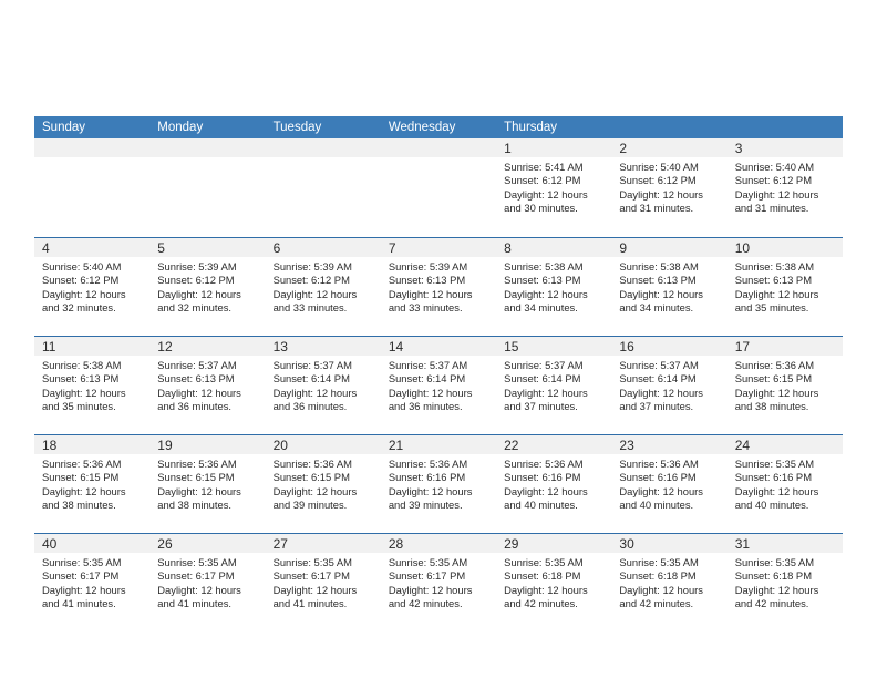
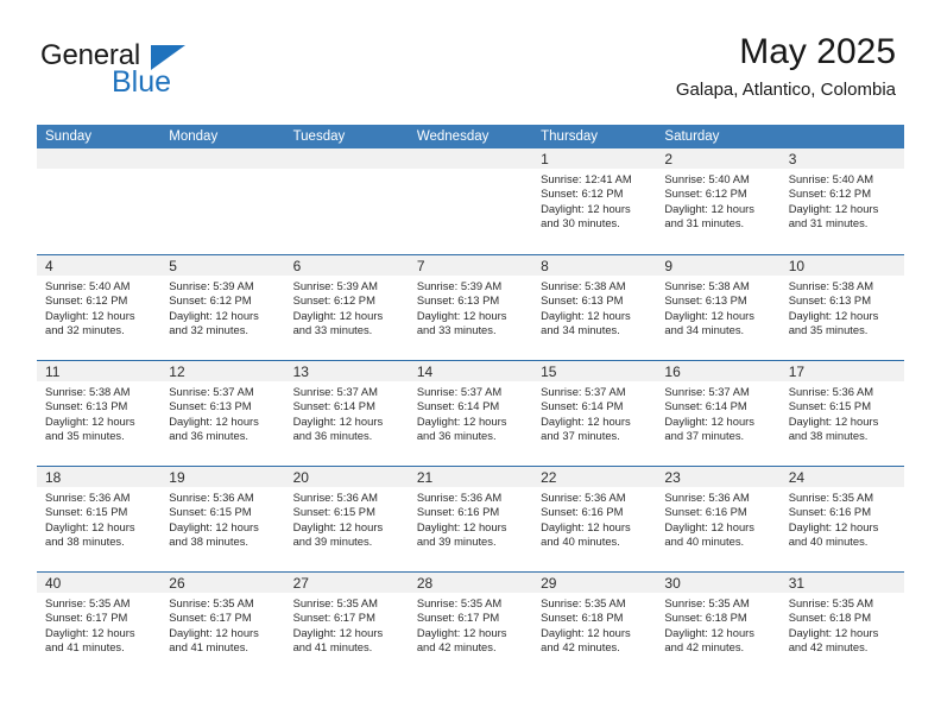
+ General
+ Blue
+ May 2025
+ Galapa, Atlantico, Colombia
  Sunday
  Monday
  Tuesday
  Wednesday
  Thursday
+ Saturday
  1
- Sunrise: 5:41 AM
+ Sunrise: 12:41 AM
  Sunset: 6:12 PM
  Daylight: 12 hours
  and 30 minutes.
  2
  Sunrise: 5:40 AM
  Sunset: 6:12 PM
  Daylight: 12 hours
  and 31 minutes.
  3
  Sunrise: 5:40 AM
  Sunset: 6:12 PM
  Daylight: 12 hours
  and 31 minutes.
  4
  Sunrise: 5:40 AM
  Sunset: 6:12 PM
  Daylight: 12 hours
  and 32 minutes.
  5
  Sunrise: 5:39 AM
  Sunset: 6:12 PM
  Daylight: 12 hours
  and 32 minutes.
  6
  Sunrise: 5:39 AM
  Sunset: 6:12 PM
  Daylight: 12 hours
  and 33 minutes.
  7
  Sunrise: 5:39 AM
  Sunset: 6:13 PM
  Daylight: 12 hours
  and 33 minutes.
  8
  Sunrise: 5:38 AM
  Sunset: 6:13 PM
  Daylight: 12 hours
  and 34 minutes.
  9
  Sunrise: 5:38 AM
  Sunset: 6:13 PM
  Daylight: 12 hours
  and 34 minutes.
  10
  Sunrise: 5:38 AM
  Sunset: 6:13 PM
  Daylight: 12 hours
  and 35 minutes.
  11
  Sunrise: 5:38 AM
  Sunset: 6:13 PM
  Daylight: 12 hours
  and 35 minutes.
  12
  Sunrise: 5:37 AM
  Sunset: 6:13 PM
  Daylight: 12 hours
  and 36 minutes.
  13
  Sunrise: 5:37 AM
  Sunset: 6:14 PM
  Daylight: 12 hours
  and 36 minutes.
  14
  Sunrise: 5:37 AM
  Sunset: 6:14 PM
  Daylight: 12 hours
  and 36 minutes.
  15
  Sunrise: 5:37 AM
  Sunset: 6:14 PM
  Daylight: 12 hours
  and 37 minutes.
  16
  Sunrise: 5:37 AM
  Sunset: 6:14 PM
  Daylight: 12 hours
  and 37 minutes.
  17
  Sunrise: 5:36 AM
  Sunset: 6:15 PM
  Daylight: 12 hours
  and 38 minutes.
  18
  Sunrise: 5:36 AM
  Sunset: 6:15 PM
  Daylight: 12 hours
  and 38 minutes.
  19
  Sunrise: 5:36 AM
  Sunset: 6:15 PM
  Daylight: 12 hours
  and 38 minutes.
  20
  Sunrise: 5:36 AM
  Sunset: 6:15 PM
  Daylight: 12 hours
  and 39 minutes.
  21
  Sunrise: 5:36 AM
  Sunset: 6:16 PM
  Daylight: 12 hours
  and 39 minutes.
  22
  Sunrise: 5:36 AM
  Sunset: 6:16 PM
  Daylight: 12 hours
  and 40 minutes.
  23
  Sunrise: 5:36 AM
  Sunset: 6:16 PM
  Daylight: 12 hours
  and 40 minutes.
  24
  Sunrise: 5:35 AM
  Sunset: 6:16 PM
  Daylight: 12 hours
  and 40 minutes.
  40
  Sunrise: 5:35 AM
  Sunset: 6:17 PM
  Daylight: 12 hours
  and 41 minutes.
  26
  Sunrise: 5:35 AM
  Sunset: 6:17 PM
  Daylight: 12 hours
  and 41 minutes.
  27
  Sunrise: 5:35 AM
  Sunset: 6:17 PM
  Daylight: 12 hours
  and 41 minutes.
  28
  Sunrise: 5:35 AM
  Sunset: 6:17 PM
  Daylight: 12 hours
  and 42 minutes.
  29
  Sunrise: 5:35 AM
  Sunset: 6:18 PM
  Daylight: 12 hours
  and 42 minutes.
  30
  Sunrise: 5:35 AM
  Sunset: 6:18 PM
  Daylight: 12 hours
  and 42 minutes.
  31
  Sunrise: 5:35 AM
  Sunset: 6:18 PM
  Daylight: 12 hours
  and 42 minutes.
